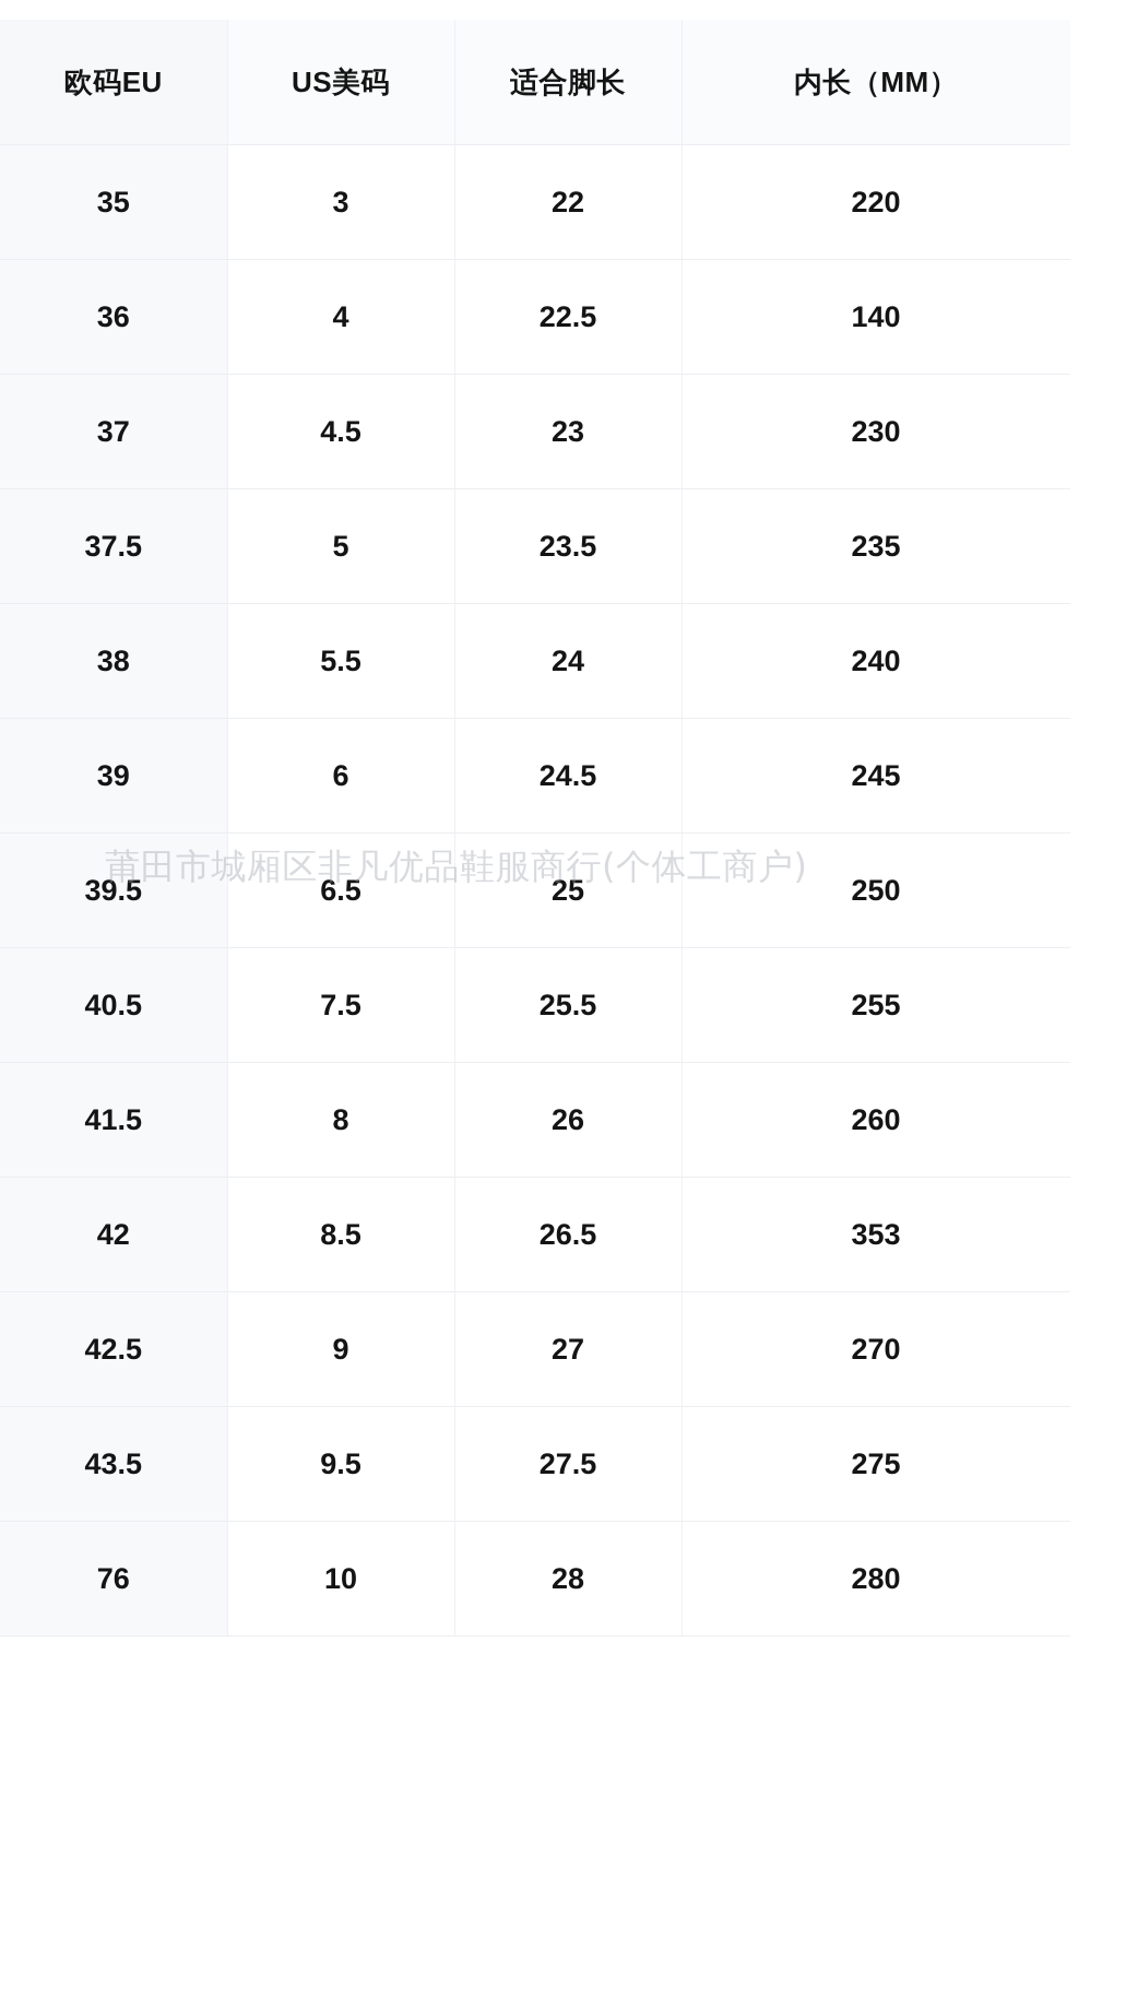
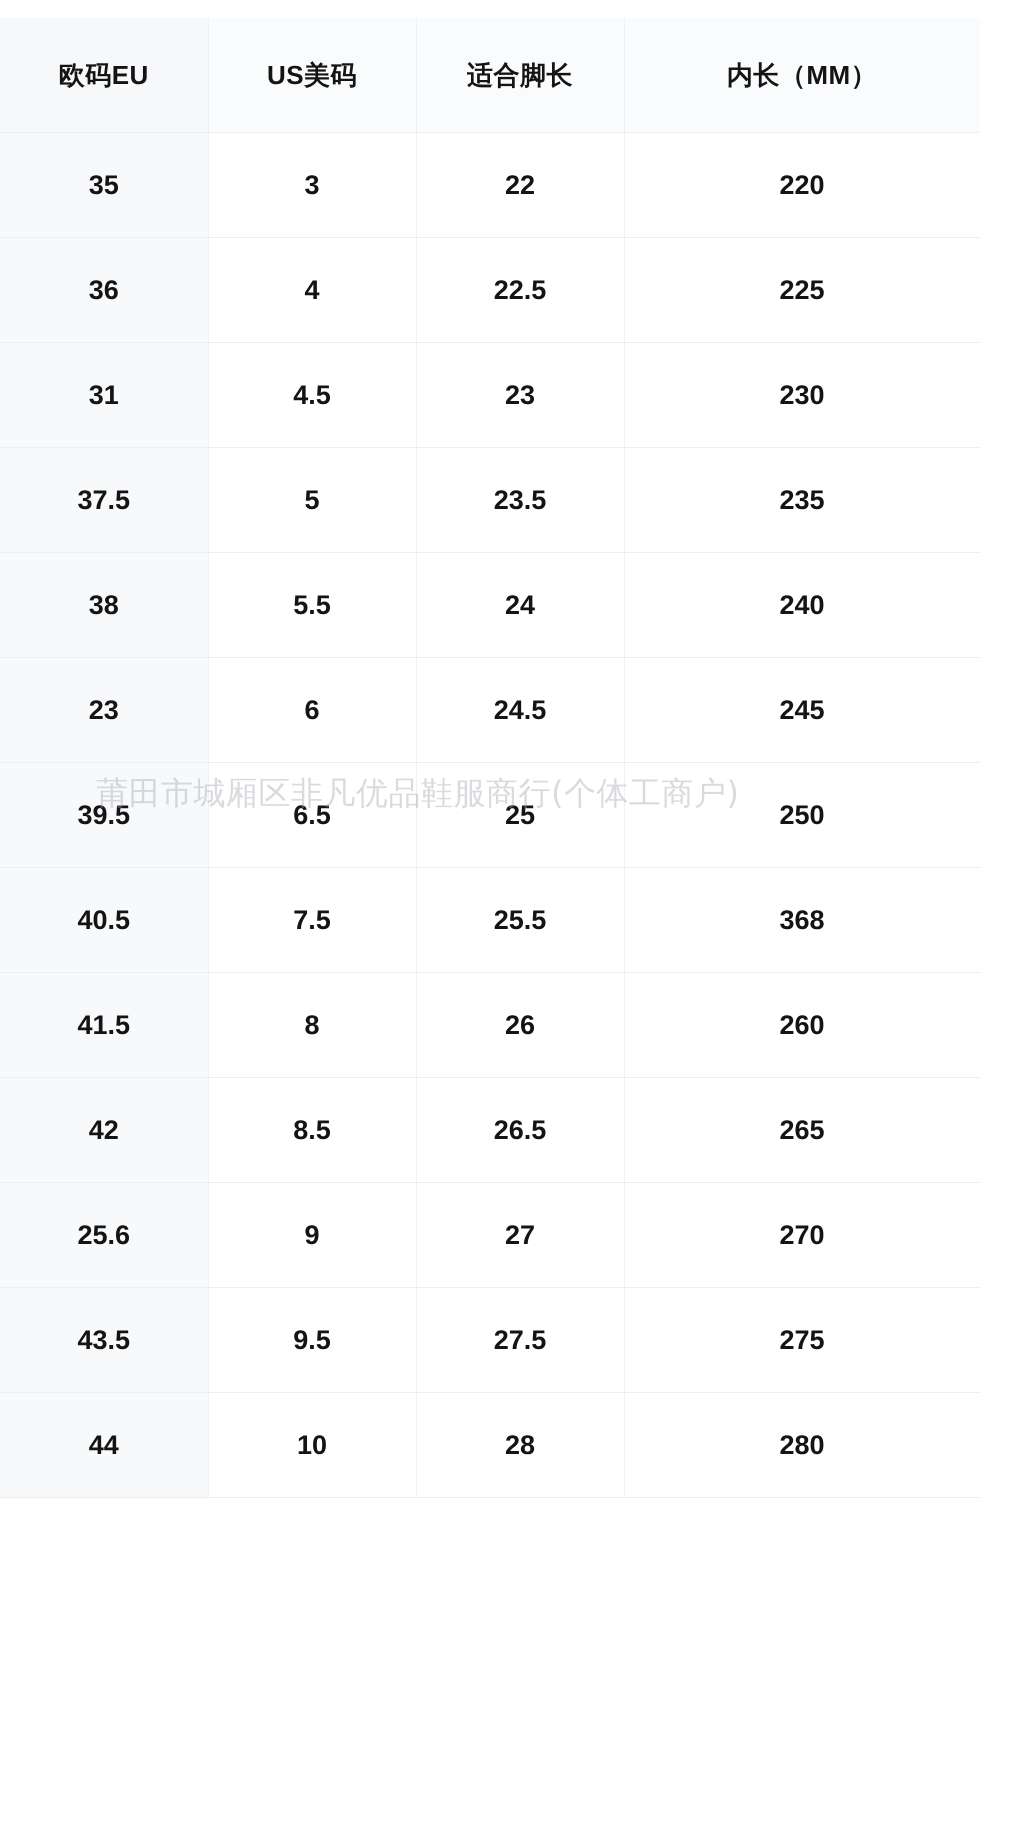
  欧码EU	US美码	适合脚长	内长（MM）
  35	3	22	220
- 36	4	22.5	140
+ 36	4	22.5	225
- 37	4.5	23	230
+ 31	4.5	23	230
  37.5	5	23.5	235
  38	5.5	24	240
- 39	6	24.5	245
+ 23	6	24.5	245
  39.5	6.5	25	250
- 40.5	7.5	25.5	255
+ 40.5	7.5	25.5	368
  41.5	8	26	260
- 42	8.5	26.5	353
+ 42	8.5	26.5	265
- 42.5	9	27	270
+ 25.6	9	27	270
  43.5	9.5	27.5	275
- 76	10	28	280
+ 44	10	28	280
  莆田市城厢区非凡优品鞋服商行(个体工商户)
